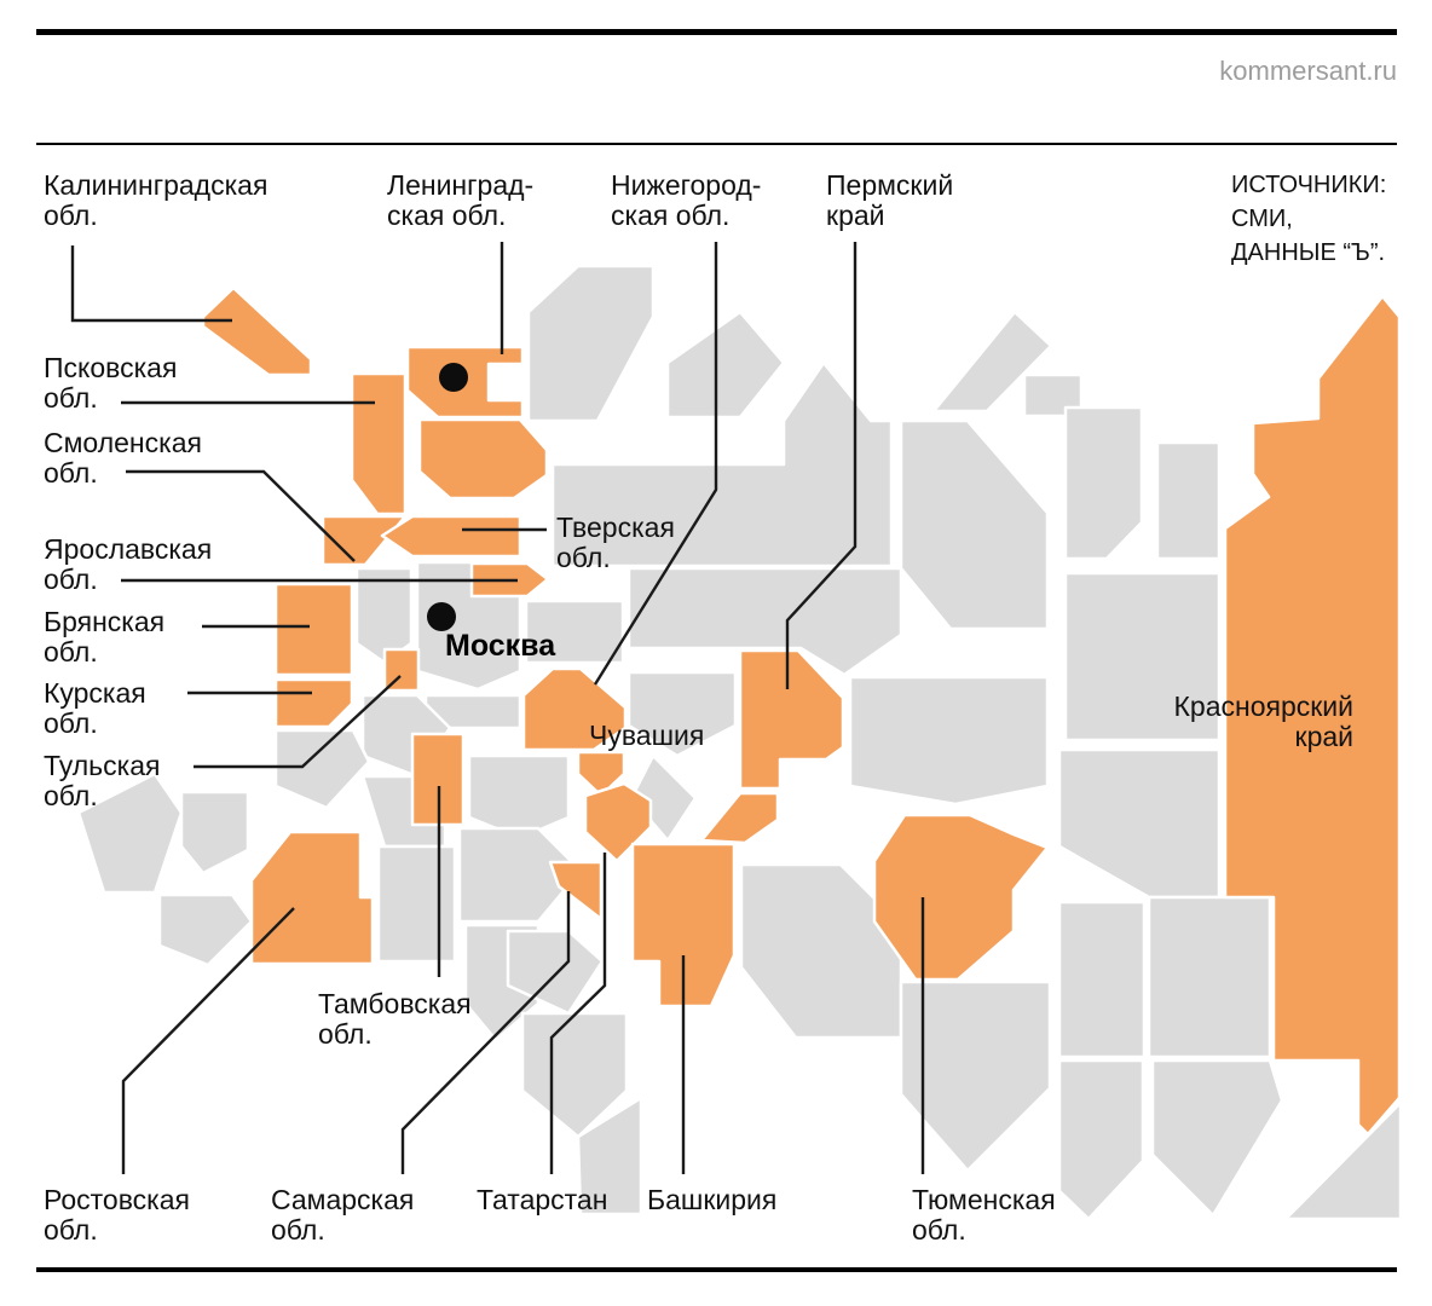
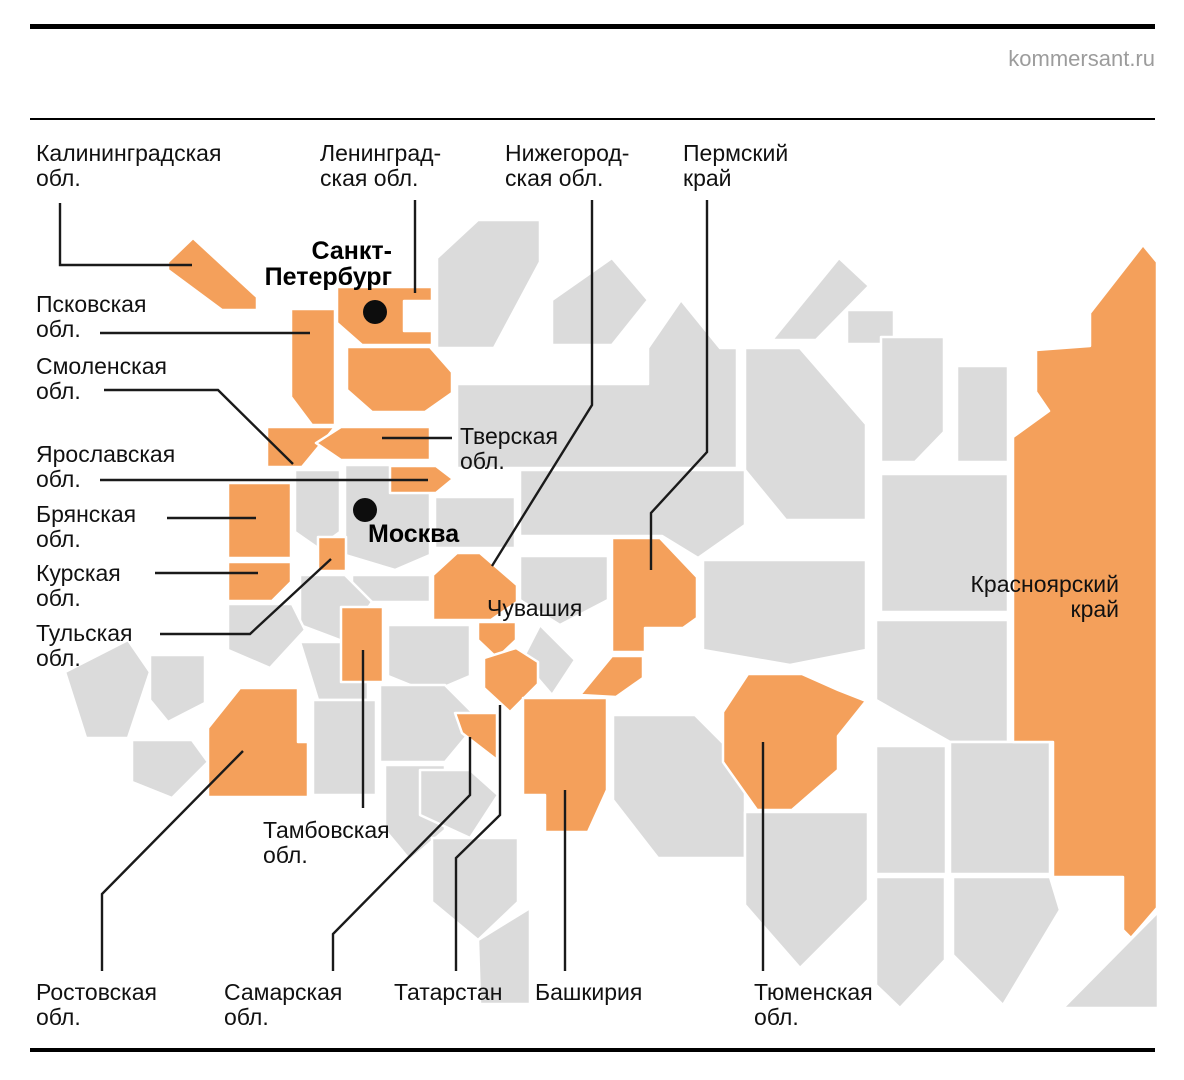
  kommersant.ru
- ИСТОЧНИКИ:
- СМИ,
- ДАННЫЕ “Ъ”.
  Калининградская
  обл.
  Ленинград-
  ская обл.
  Нижегород-
  ская обл.
  Пермский
  край
+ Санкт-
+ Петербург
  Псковская
  обл.
  Смоленская
  обл.
  Тверская
  обл.
  Ярославская
  обл.
  Брянская
  обл.
  Москва
  Курская
  обл.
  Чувашия
  Тульская
  обл.
  Красноярский
  край
  Тамбовская
  обл.
  Ростовская
  обл.
  Самарская
  обл.
  Татарстан
  Башкирия
  Тюменская
  обл.
